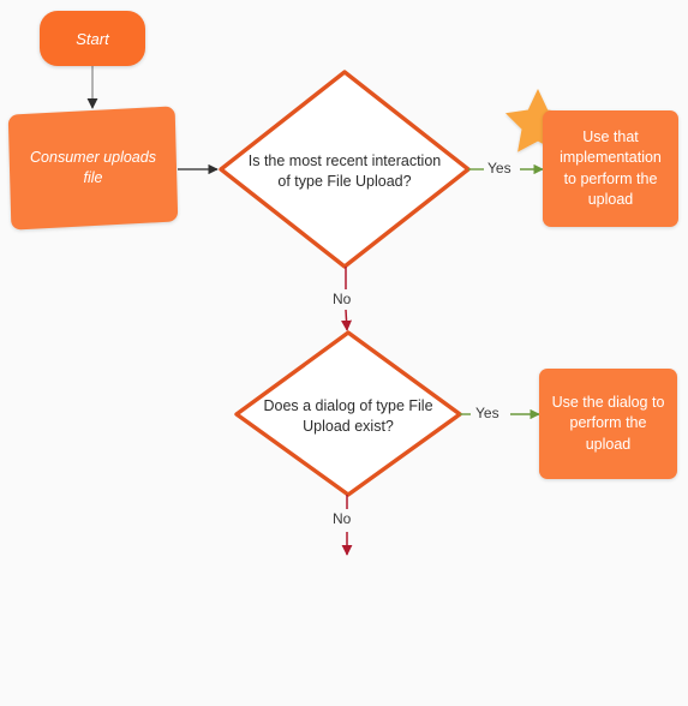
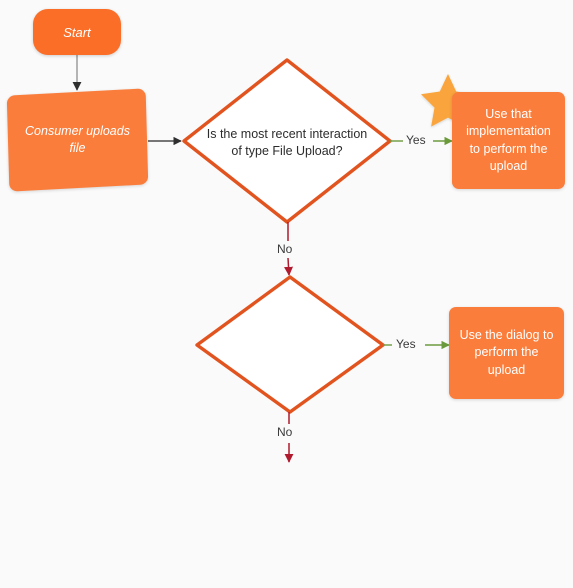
  Start
  Consumer uploads file
  Is the most recent interaction of type File Upload?
- Does a dialog of type File Upload exist?
  Use that implementation to perform the upload
  Use the dialog to perform the upload
  Yes
  No
  Yes
  No
